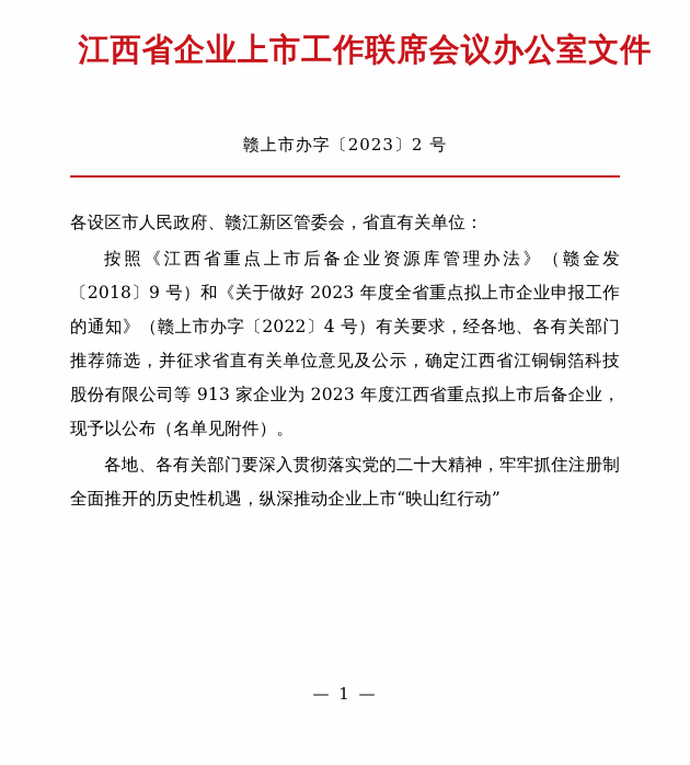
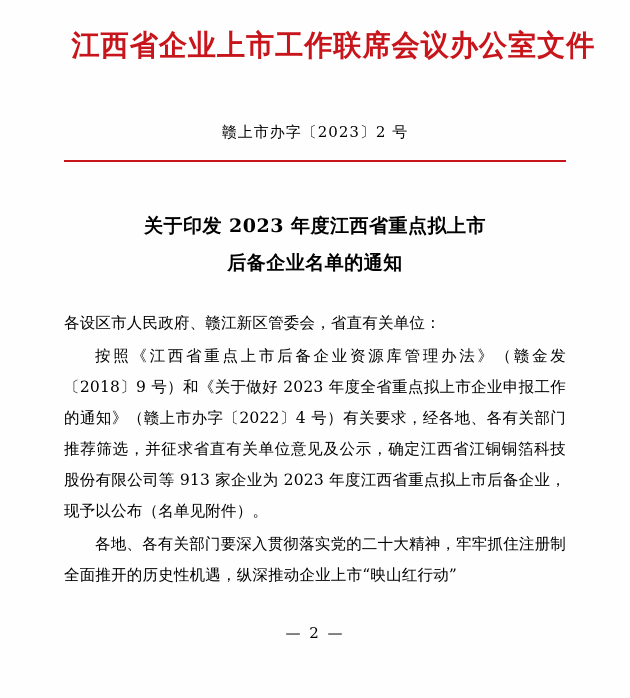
  江西省企业上市工作联席会议办公室文件
  赣上市办字〔2023〕2 号
+ 关于印发 2023 年度江西省重点拟上市
+ 后备企业名单的通知
  各设区市人民政府、赣江新区管委会，省直有关单位：
  按照《江西省重点上市后备企业资源库管理办法》（赣金发〔2018〕9 号）和《关于做好 2023 年度全省重点拟上市企业申报工作的通知》（赣上市办字〔2022〕4 号）有关要求，经各地、各有关部门推荐筛选，并征求省直有关单位意见及公示，确定江西省江铜铜箔科技股份有限公司等 913 家企业为 2023 年度江西省重点拟上市后备企业，现予以公布（名单见附件）。
  各地、各有关部门要深入贯彻落实党的二十大精神，牢牢抓住注册制全面推开的历史性机遇，纵深推动企业上市“映山红行动”
- — 1 —
+ — 2 —
